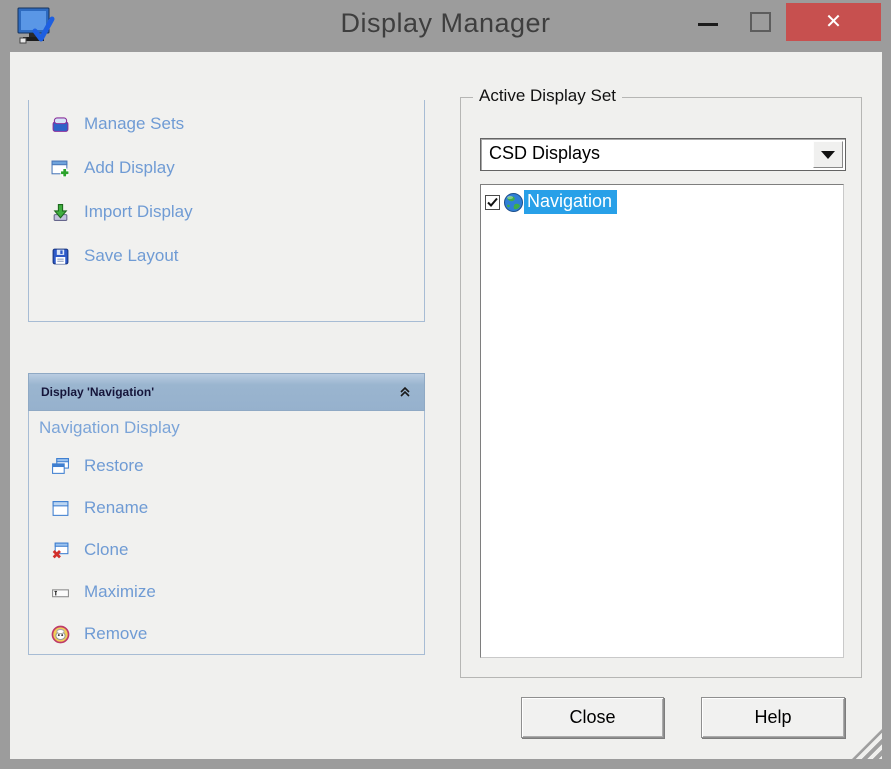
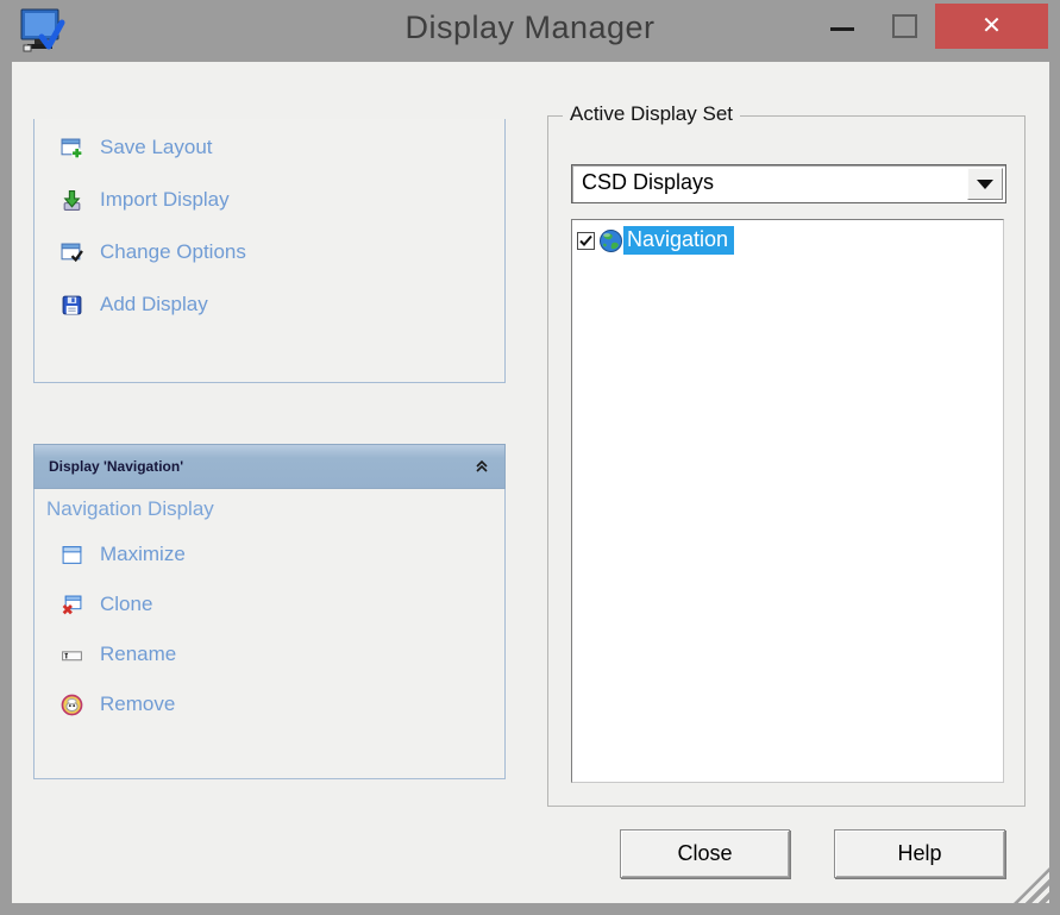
  Display Manager
  ✕
- Manage Sets
- Add Display
+ Save Layout
  Import Display
+ Change Options
- Save Layout
+ Add Display
  Display 'Navigation'
  Navigation Display
- Restore
- Rename
+ Maximize
  Clone
- Maximize
+ Rename
  Remove
  Active Display Set
  CSD Displays
  Navigation
  Close
  Help
